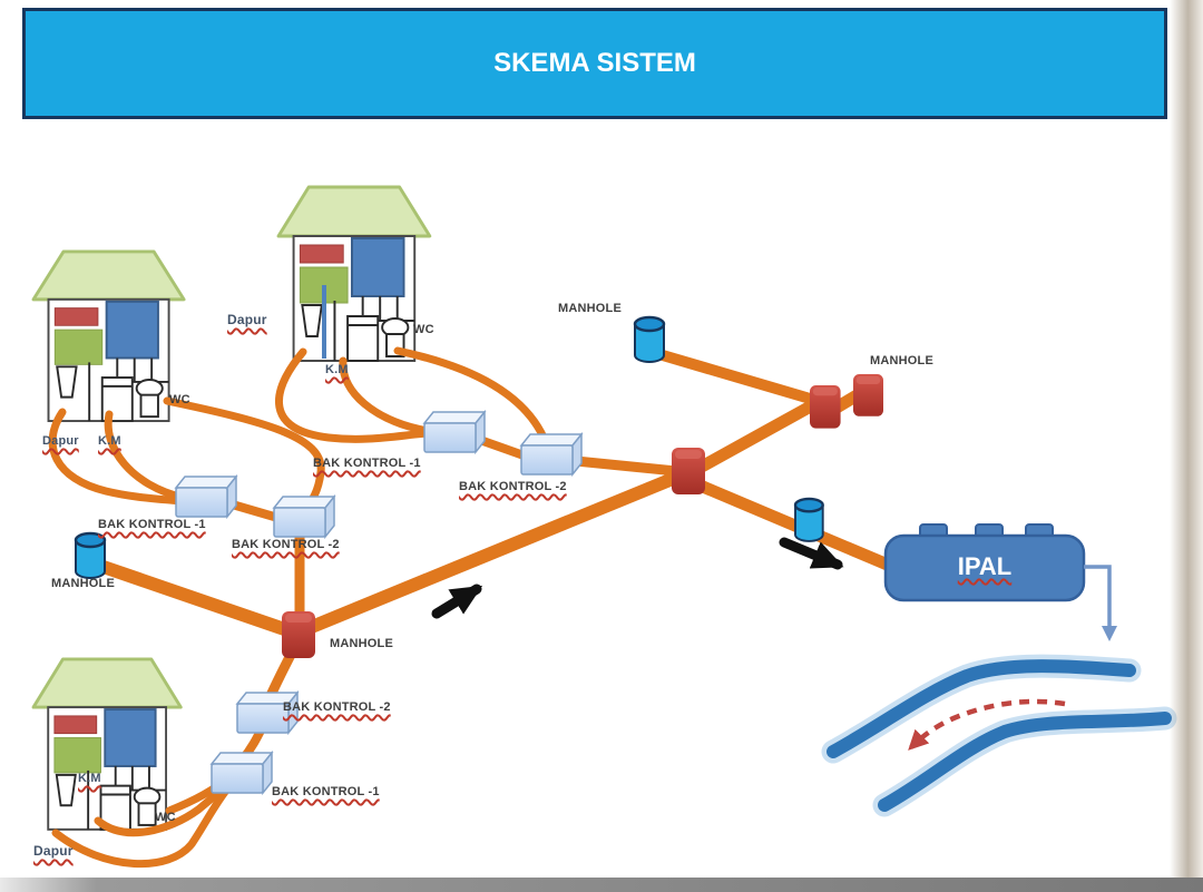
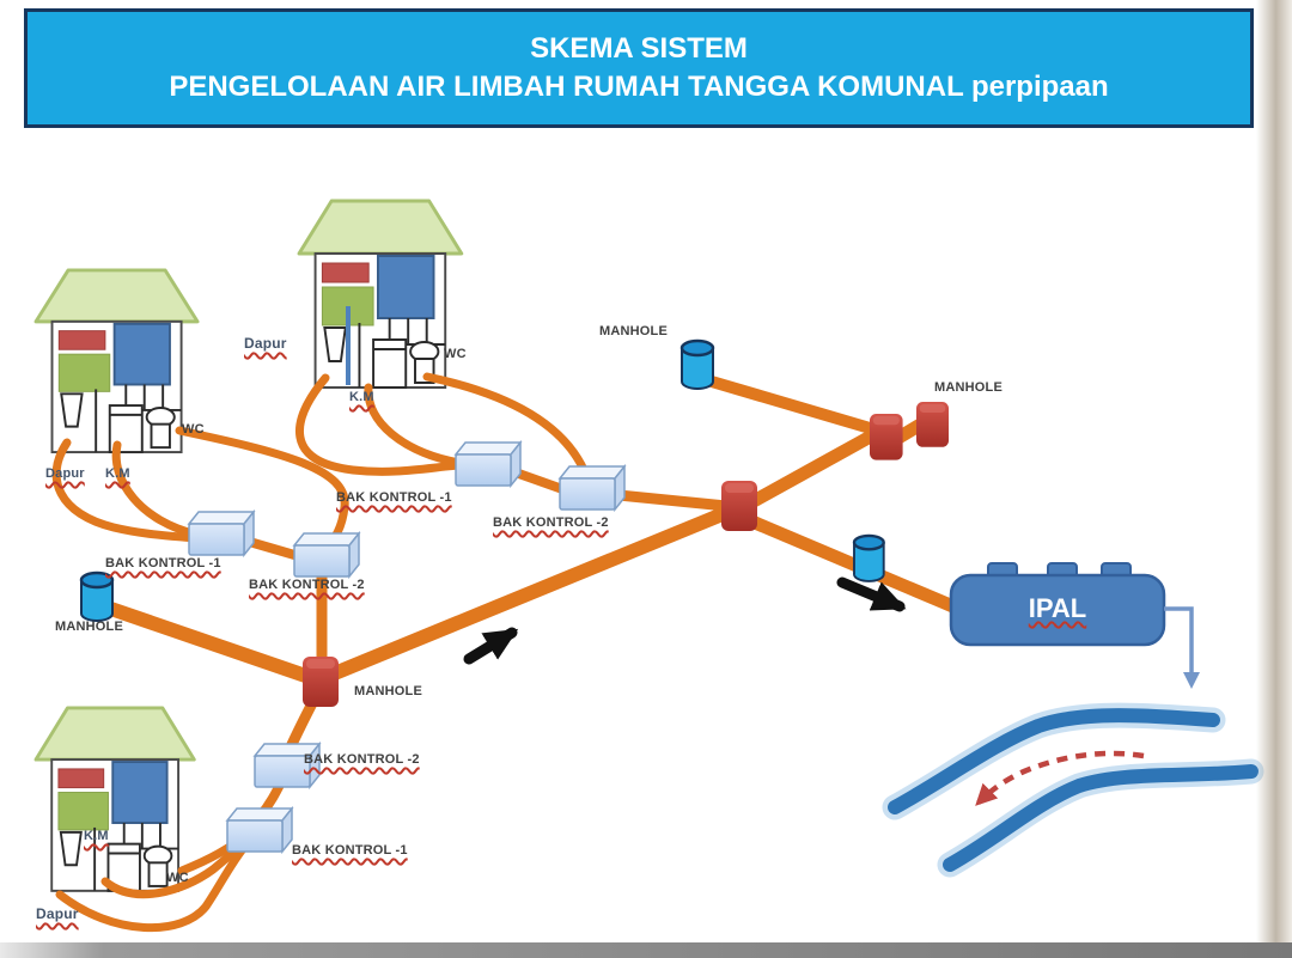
  SKEMA SISTEM
+ PENGELOLAAN AIR LIMBAH RUMAH TANGGA KOMUNAL perpipaan
  Dapur
  K.M
  WC
  Dapur
  K.M
  WC
  Dapur
  K.M
  WC
  MANHOLE
  MANHOLE
  MANHOLE
  MANHOLE
  BAK KONTROL -1
  BAK KONTROL -2
  BAK KONTROL -1
  BAK KONTROL -2
  BAK KONTROL -2
  BAK KONTROL -1
  IPAL
